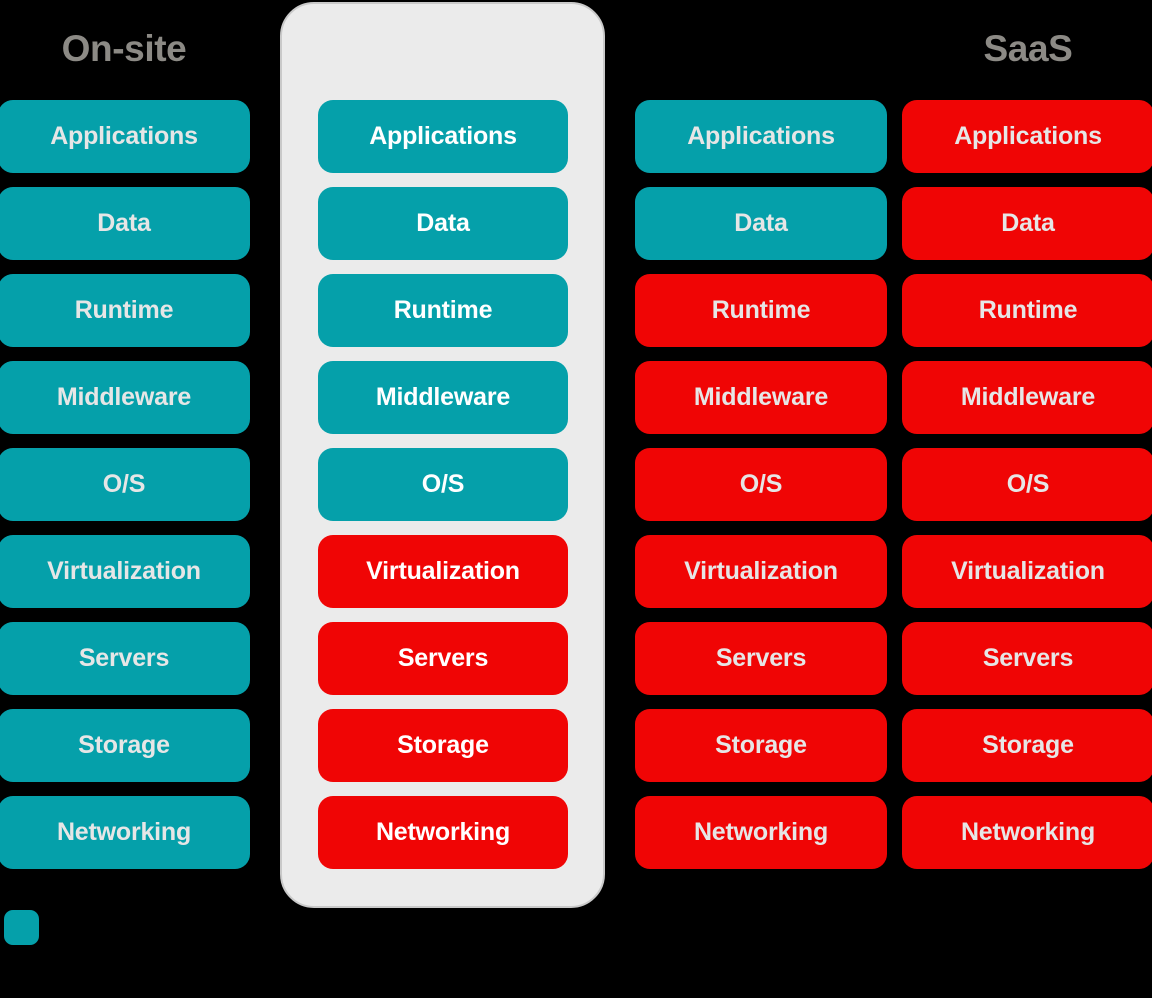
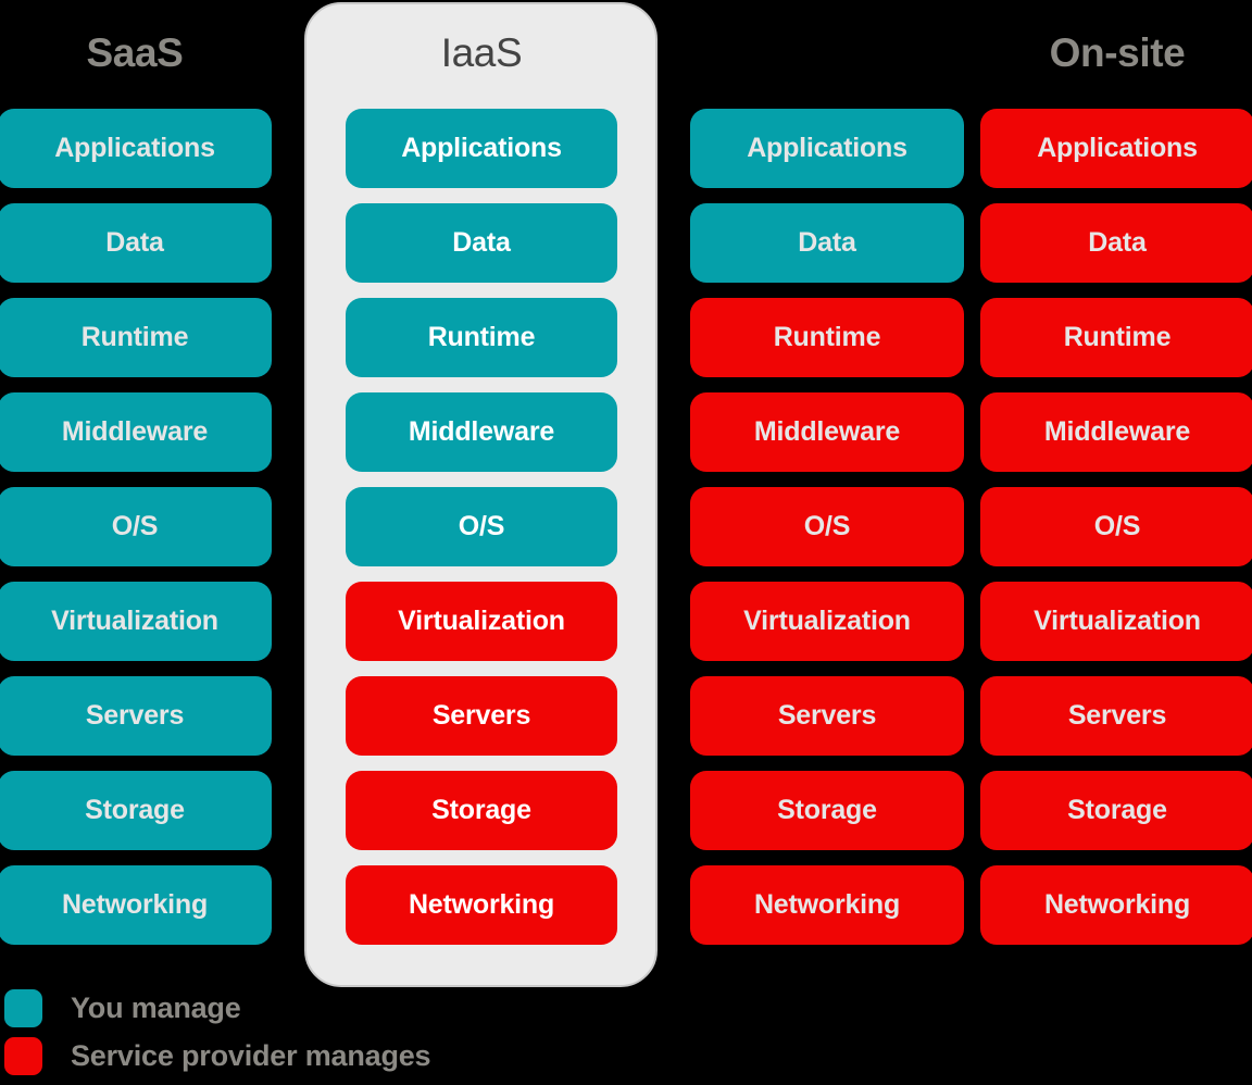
- On-site
+ SaaS
  Applications
  Data
  Runtime
  Middleware
  O/S
  Virtualization
  Servers
  Storage
  Networking
+ IaaS
  Applications
  Data
  Runtime
  Middleware
  O/S
  Virtualization
  Servers
  Storage
  Networking
  Applications
  Data
  Runtime
  Middleware
  O/S
  Virtualization
  Servers
  Storage
  Networking
- SaaS
+ On-site
  Applications
  Data
  Runtime
  Middleware
  O/S
  Virtualization
  Servers
  Storage
  Networking
+ You manage
+ Service provider manages
